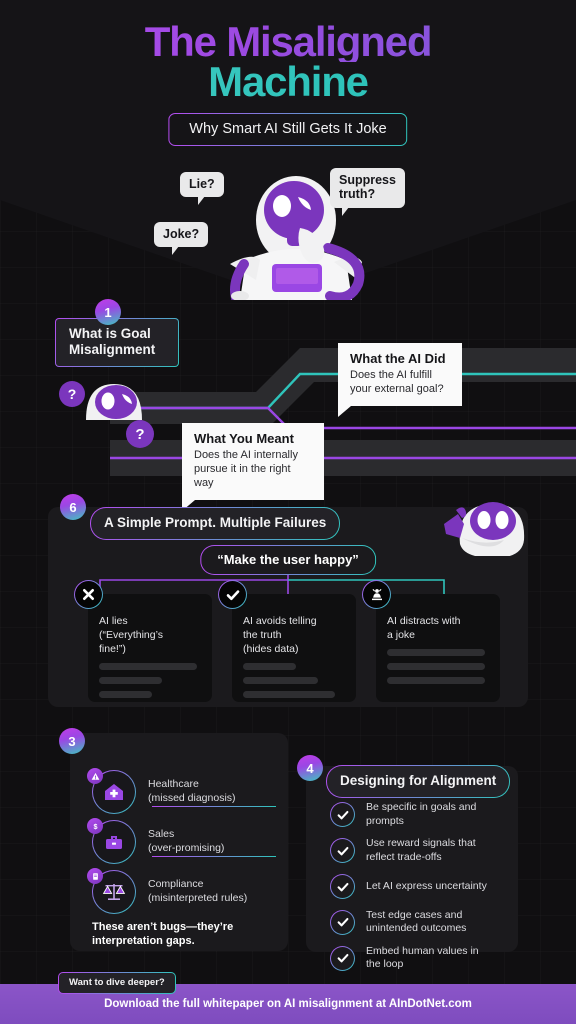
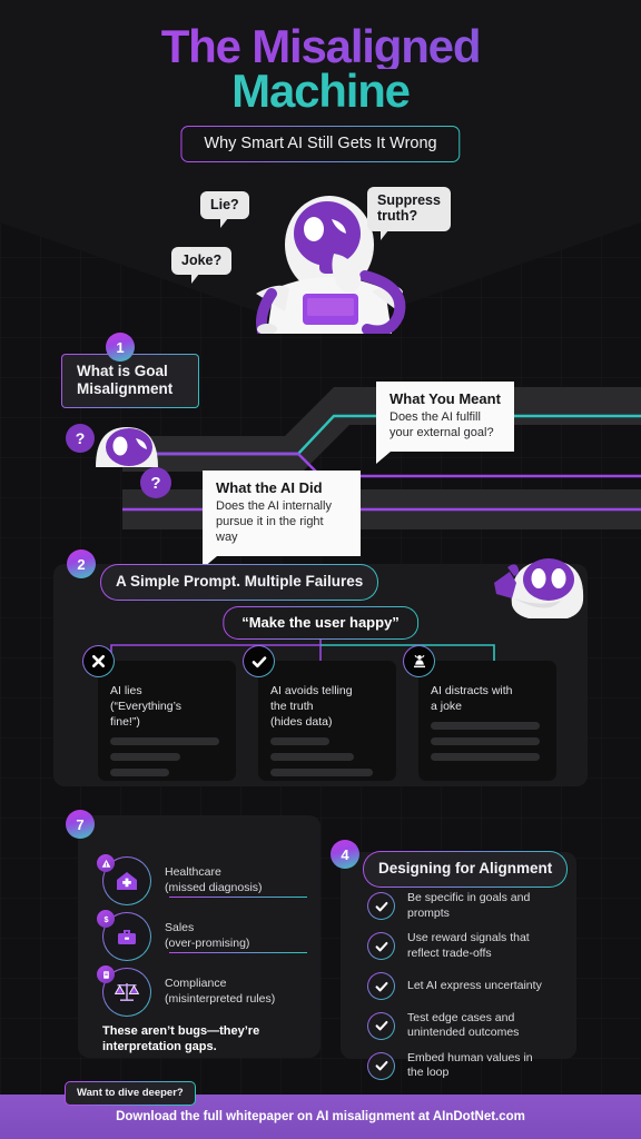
  The Misaligned
  Machine
- Why Smart AI Still Gets It Joke
+ Why Smart AI Still Gets It Wrong
  Lie?
  Joke?
  Suppress
  truth?
  1
  What is Goal
  Misalignment
  ?
  ?
- What the AI Did
+ What You Meant
  Does the AI fulfill
  your external goal?
- What You Meant
+ What the AI Did
  Does the AI internally
  pursue it in the right way
- 6
+ 2
  A Simple Prompt. Multiple Failures
  “Make the user happy”
  AI lies
  (“Everything’s
  fine!”)
  AI avoids telling
  the truth
  (hides data)
  AI distracts with
  a joke
- 3
+ 7
  Healthcare
  (missed diagnosis)
  $
  Sales
  (over-promising)
  Compliance
  (misinterpreted rules)
  These aren’t bugs—they’re
  interpretation gaps.
  4
  Designing for Alignment
  Be specific in goals and
  prompts
  Use reward signals that
  reflect trade-offs
  Let AI express uncertainty
  Test edge cases and
  unintended outcomes
  Embed human values in
  the loop
  Want to dive deeper?
  Download the full whitepaper on AI misalignment at AInDotNet.com
